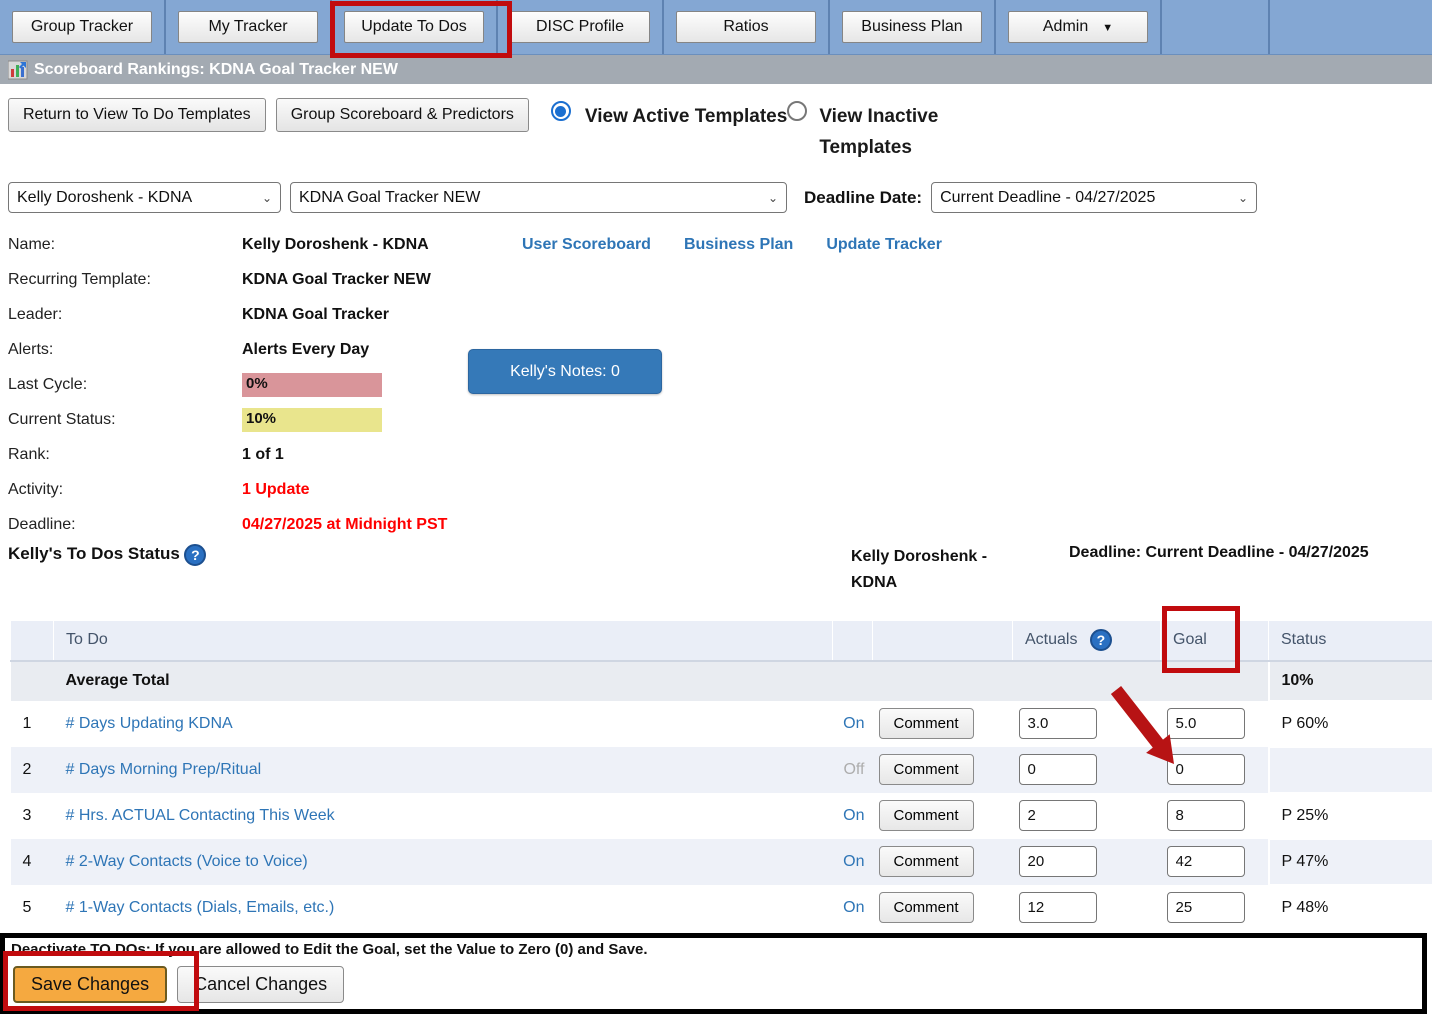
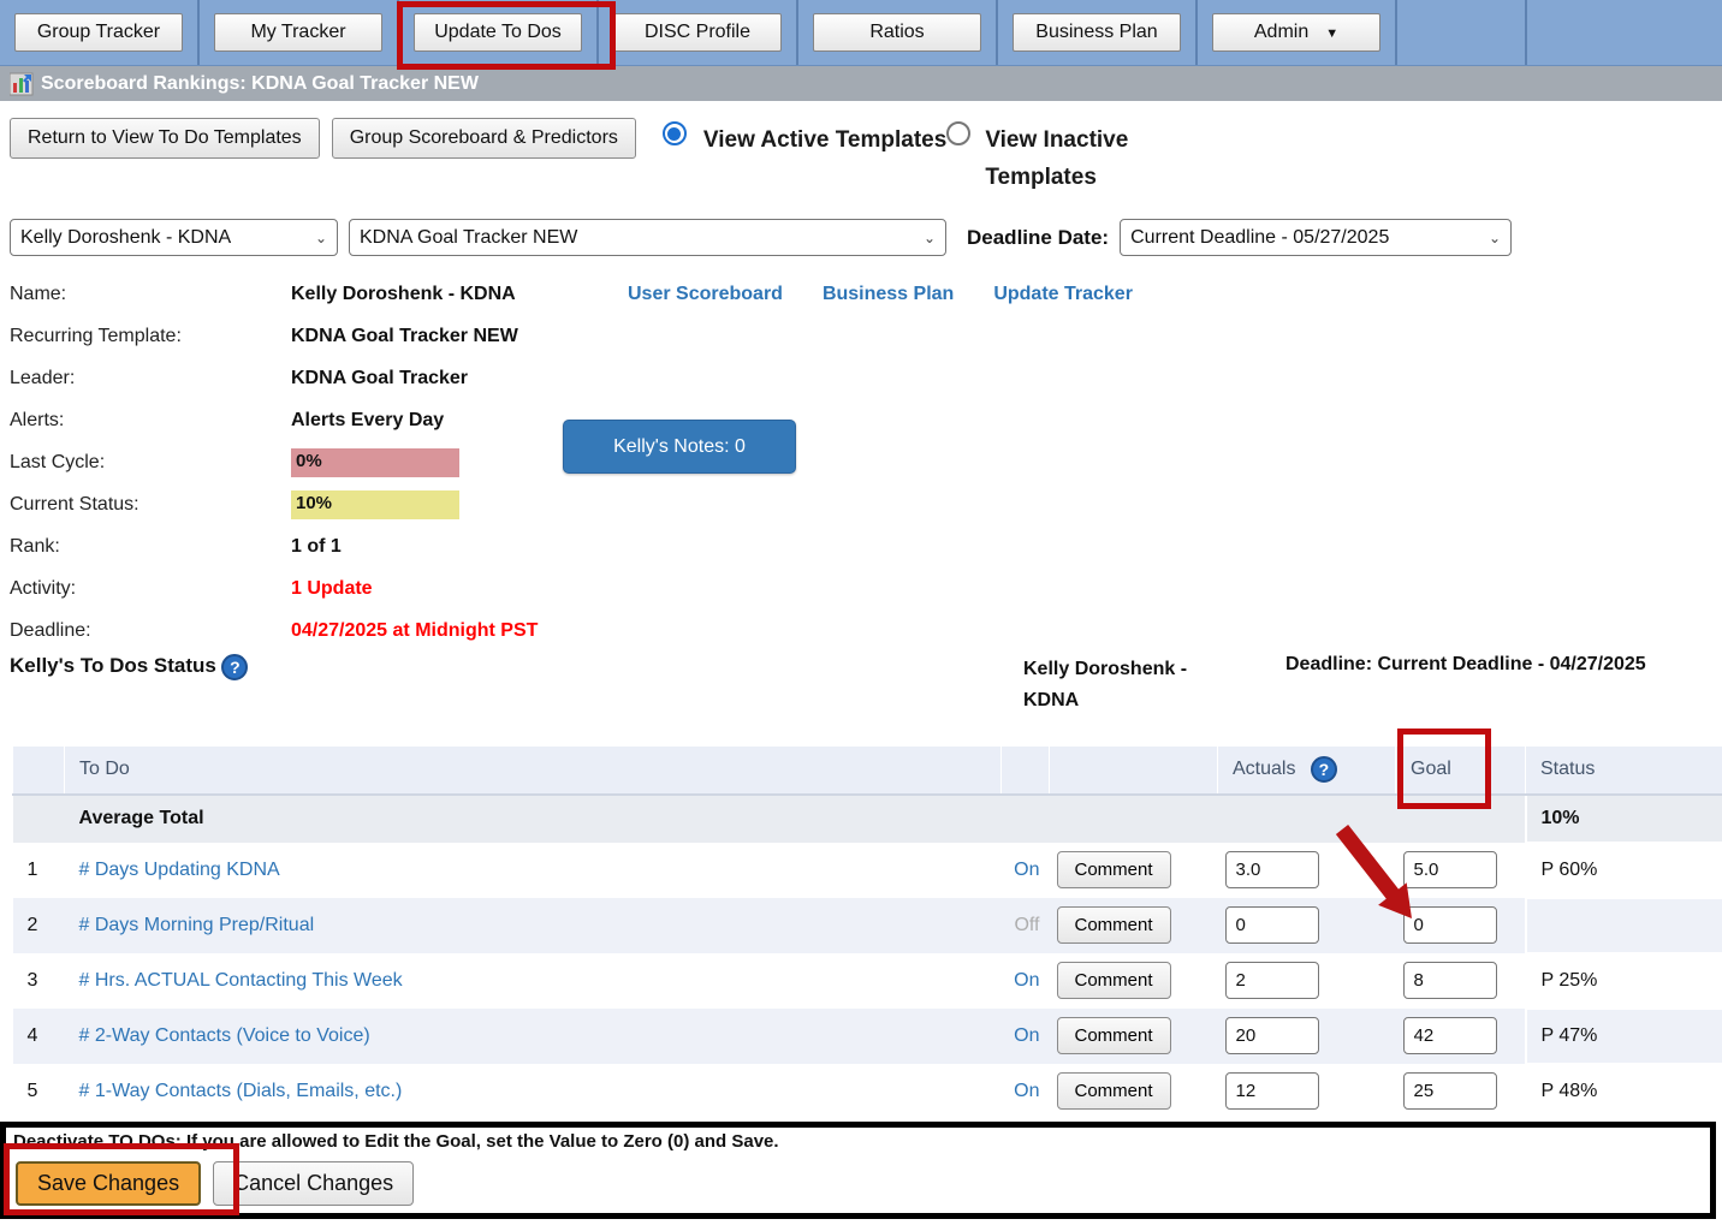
  Group Tracker
  My Tracker
  Update To Dos
  DISC Profile
  Ratios
  Business Plan
  Admin ▼
  Scoreboard Rankings: KDNA Goal Tracker NEW
  Return to View To Do Templates
  Group Scoreboard & Predictors
  View Active Templates
  View Inactive Templates
  Kelly Doroshenk - KDNA
  ⌄
  KDNA Goal Tracker NEW
  ⌄
  Deadline Date:
- Current Deadline - 04/27/2025
+ Current Deadline - 05/27/2025
  ⌄
  Name:
  Kelly Doroshenk - KDNA
  User Scoreboard
  Business Plan
  Update Tracker
  Recurring Template:
  KDNA Goal Tracker NEW
  Leader:
  KDNA Goal Tracker
  Alerts:
  Alerts Every Day
  Last Cycle:
  0%
  Current Status:
  10%
  Rank:
  1 of 1
  Activity:
  1 Update
  Deadline:
  04/27/2025 at Midnight PST
  Kelly's Notes: 0
  Kelly's To Dos Status ?
  Kelly Doroshenk - KDNA
  Deadline: Current Deadline - 04/27/2025
  	To Do			Actuals ?	Goal	Status
  	Average Total					10%
  1	# Days Updating KDNA	On	Comment	3.0	5.0	P 60%
  2	# Days Morning Prep/Ritual	Off	Comment	0	0
  3	# Hrs. ACTUAL Contacting This Week	On	Comment	2	8	P 25%
  4	# 2-Way Contacts (Voice to Voice)	On	Comment	20	42	P 47%
  5	# 1-Way Contacts (Dials, Emails, etc.)	On	Comment	12	25	P 48%
  Deactivate TO DOs: If you are allowed to Edit the Goal, set the Value to Zero (0) and Save.
  Save Changes
  Cancel Changes
